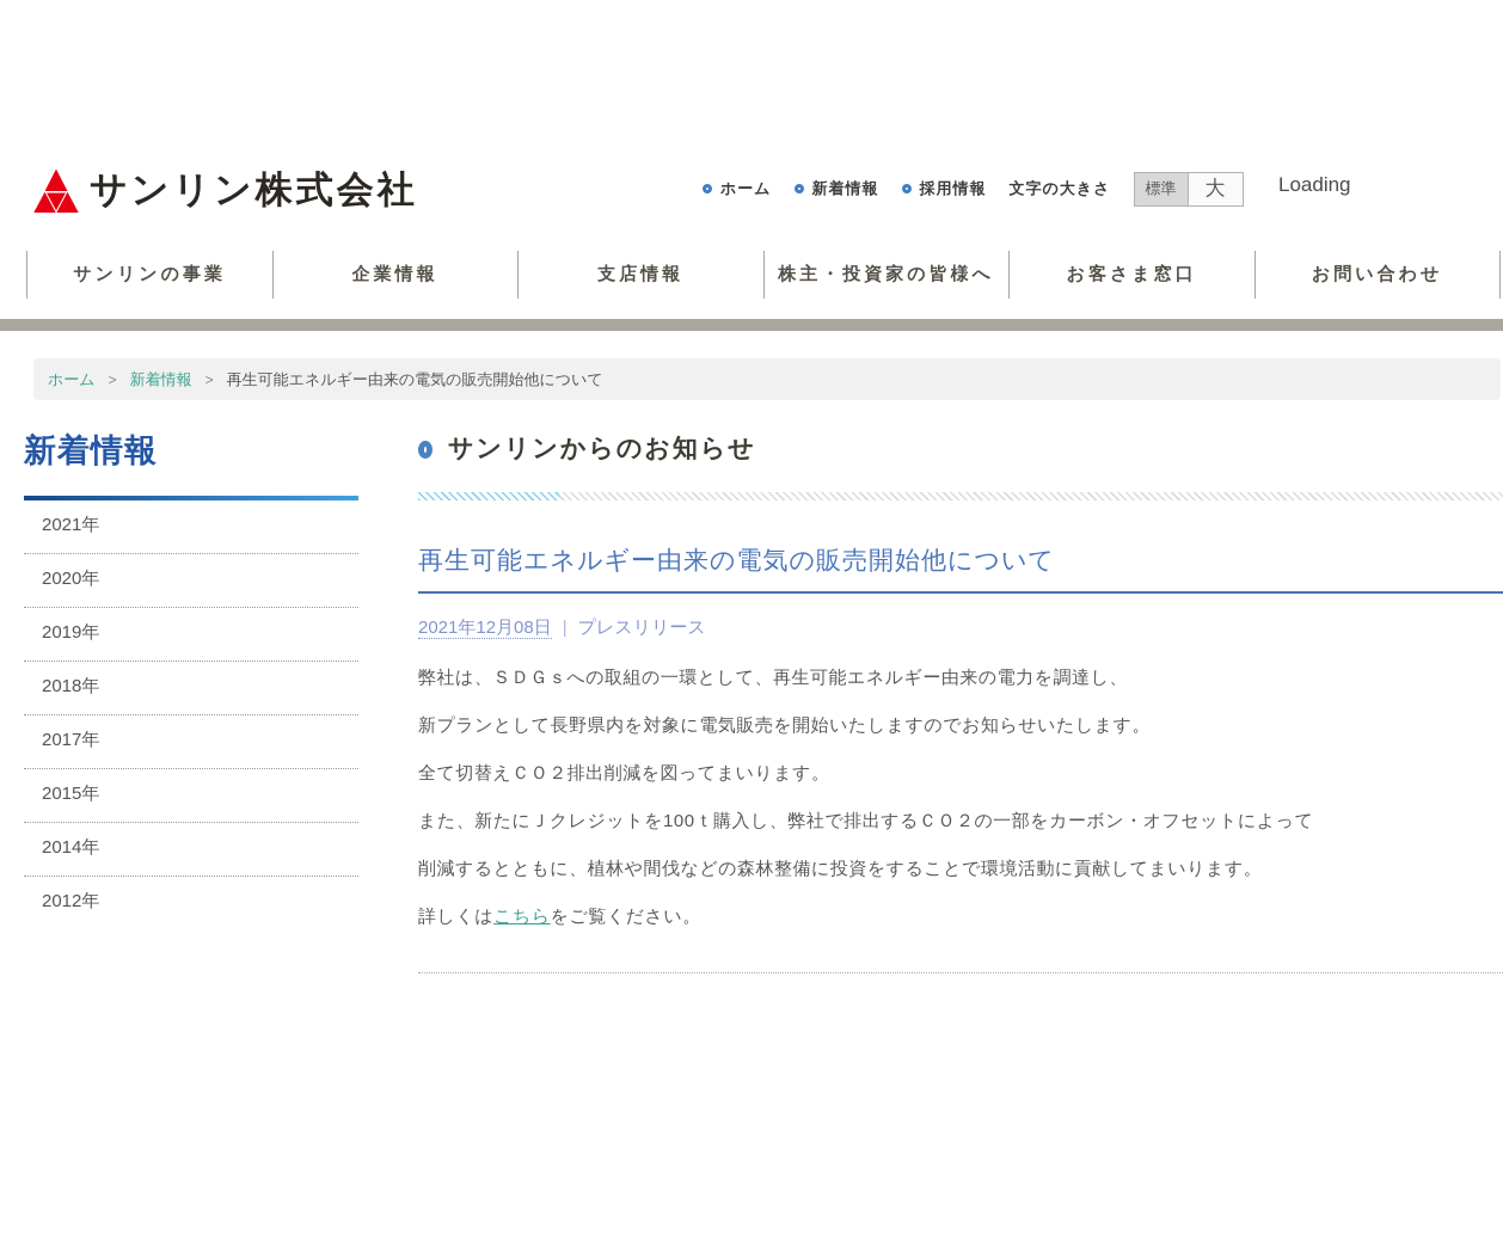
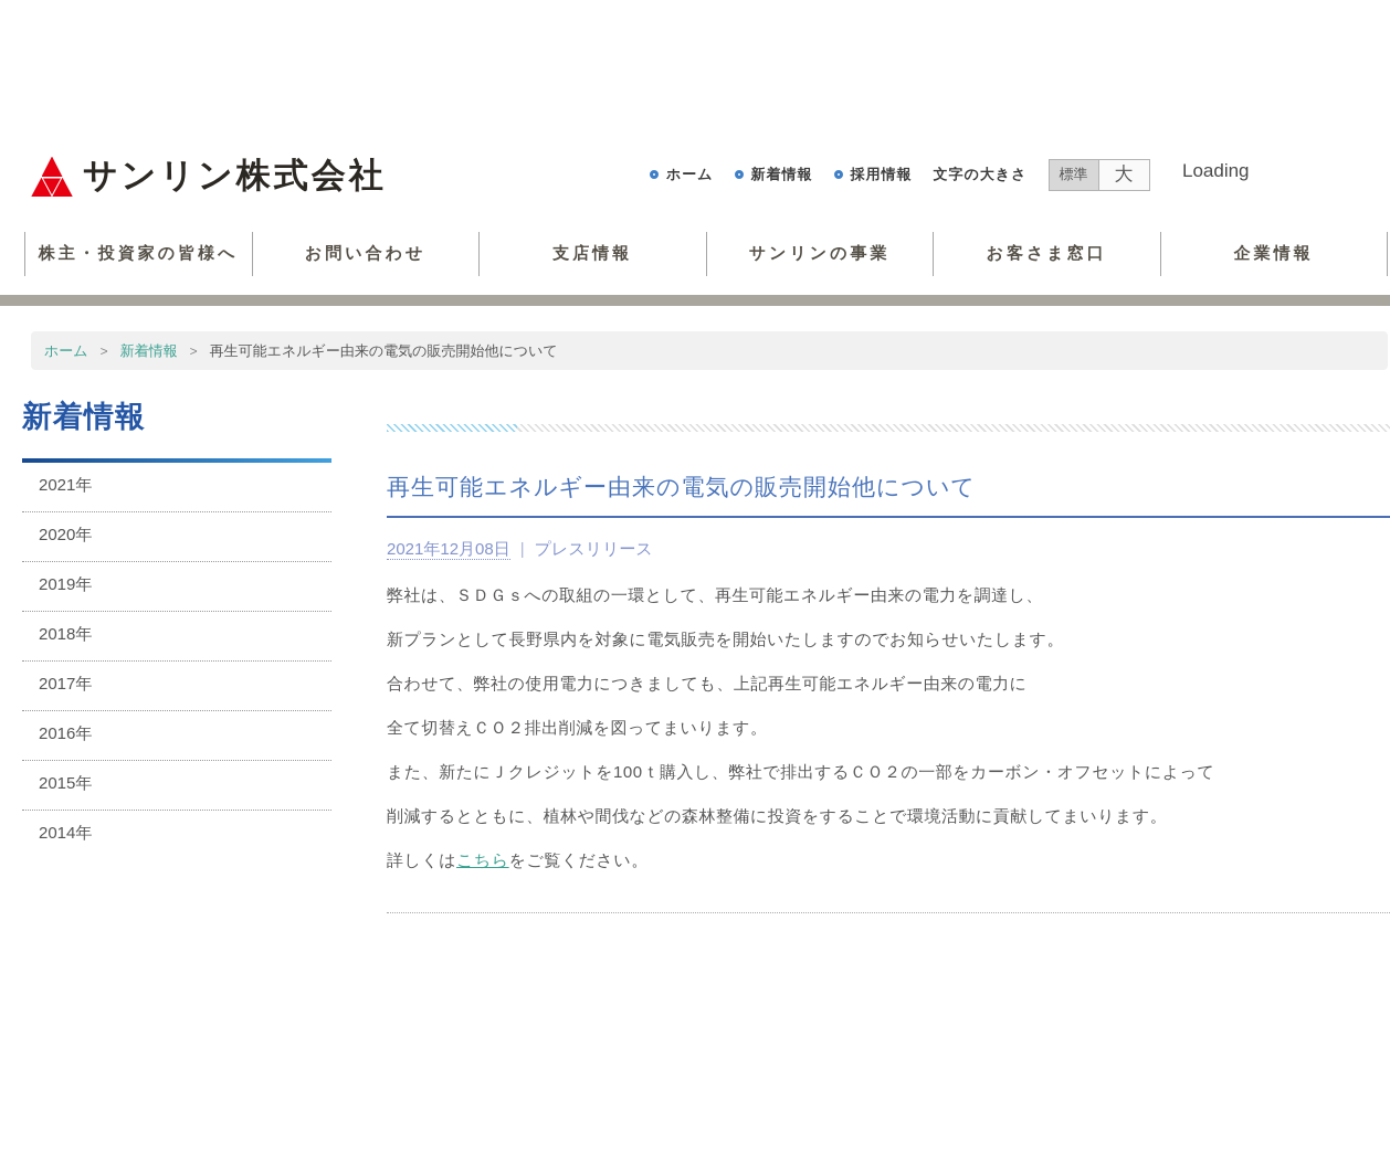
  サンリン株式会社
  ホーム
  新着情報
  採用情報
  文字の大きさ
  標準
  大
  Loading
- サンリンの事業
+ 株主・投資家の皆様へ
- 企業情報
+ お問い合わせ
  支店情報
- 株主・投資家の皆様へ
+ サンリンの事業
  お客さま窓口
- お問い合わせ
+ 企業情報
  ホーム
  >
  新着情報
  >
  再生可能エネルギー由来の電気の販売開始他について
  新着情報
  2021年
  2020年
  2019年
  2018年
  2017年
+ 2016年
  2015年
  2014年
- 2012年
- サンリンからのお知らせ
  再生可能エネルギー由来の電気の販売開始他について
  2021年12月08日 | プレスリリース
  弊社は、ＳＤＧｓへの取組の一環として、再生可能エネルギー由来の電力を調達し、
  新プランとして長野県内を対象に電気販売を開始いたしますのでお知らせいたします。
+ 合わせて、弊社の使用電力につきましても、上記再生可能エネルギー由来の電力に
  全て切替えＣＯ２排出削減を図ってまいります。
  また、新たにＪクレジットを100ｔ購入し、弊社で排出するＣＯ２の一部をカーボン・オフセットによって
  削減するとともに、植林や間伐などの森林整備に投資をすることで環境活動に貢献してまいります。
  詳しくはこちらをご覧ください。
